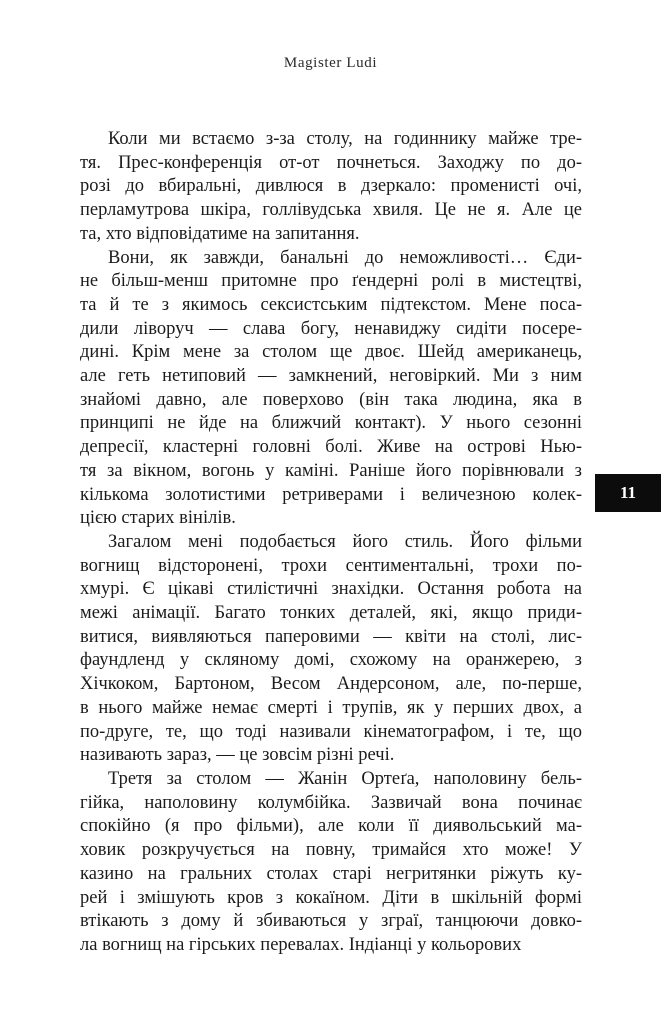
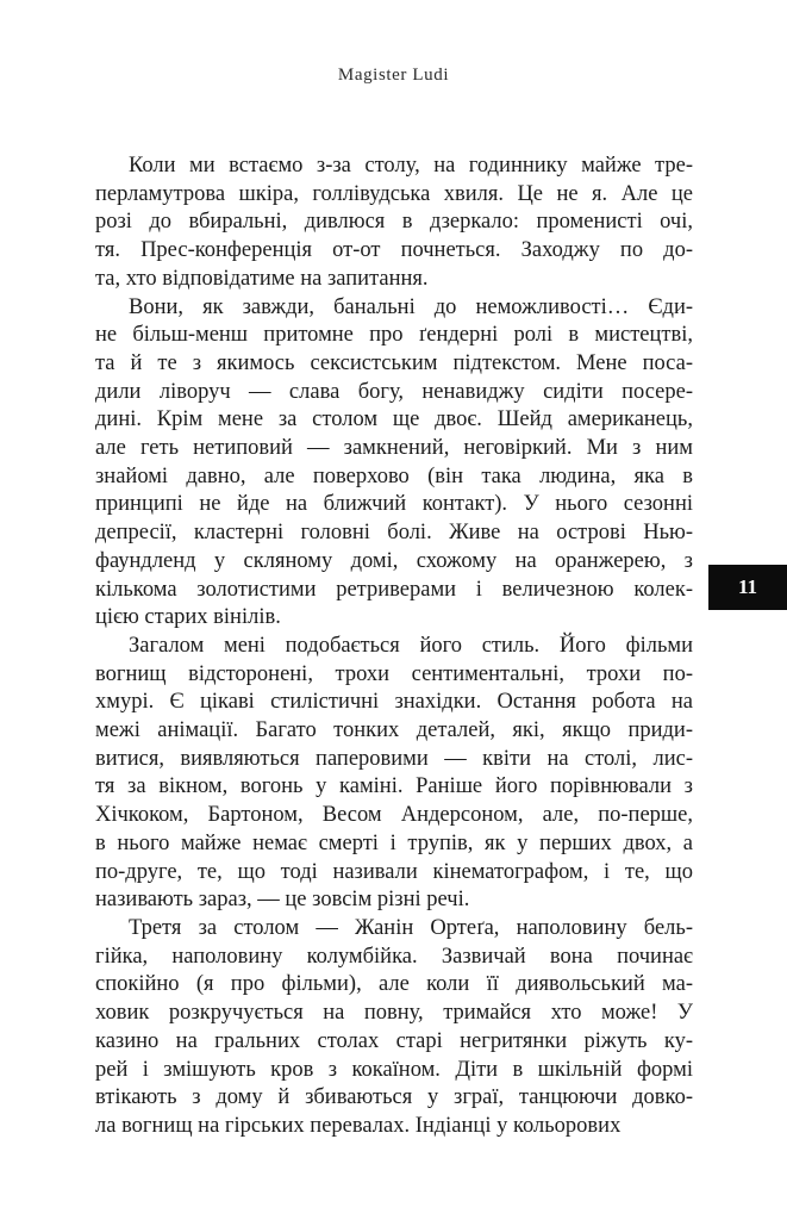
  Magister Ludi
  Коли ми встаємо з-за столу, на годиннику майже тре-
- тя. Прес-конференція от-от почнеться. Заходжу по до-
+ перламутрова шкіра, голлівудська хвиля. Це не я. Але це
  розі до вбиральні, дивлюся в дзеркало: променисті очі,
- перламутрова шкіра, голлівудська хвиля. Це не я. Але це
+ тя. Прес-конференція от-от почнеться. Заходжу по до-
  та, хто відповідатиме на запитання.
  Вони, як завжди, банальні до неможливості… Єди-
  не більш-менш притомне про ґендерні ролі в мистецтві,
  та й те з якимось сексистським підтекстом. Мене поса-
  дили ліворуч — слава богу, ненавиджу сидіти посере-
  дині. Крім мене за столом ще двоє. Шейд американець,
  але геть нетиповий — замкнений, неговіркий. Ми з ним
  знайомі давно, але поверхово (він така людина, яка в
  принципі не йде на ближчий контакт). У нього сезонні
  депресії, кластерні головні болі. Живе на острові Нью-
- тя за вікном, вогонь у каміні. Раніше його порівнювали з
+ фаундленд у скляному домі, схожому на оранжерею, з
  кількома золотистими ретриверами і величезною колек-
  цією старих вінілів.
  Загалом мені подобається його стиль. Його фільми
  вогнищ відсторонені, трохи сентиментальні, трохи по-
  хмурі. Є цікаві стилістичні знахідки. Остання робота на
  межі анімації. Багато тонких деталей, які, якщо приди-
  витися, виявляються паперовими — квіти на столі, лис-
- фаундленд у скляному домі, схожому на оранжерею, з
+ тя за вікном, вогонь у каміні. Раніше його порівнювали з
  Хічкоком, Бартоном, Весом Андерсоном, але, по-перше,
  в нього майже немає смерті і трупів, як у перших двох, а
  по-друге, те, що тоді називали кінематографом, і те, що
  називають зараз, — це зовсім різні речі.
  Третя за столом — Жанін Ортеґа, наполовину бель-
  гійка, наполовину колумбійка. Зазвичай вона починає
  спокійно (я про фільми), але коли її диявольський ма-
  ховик розкручується на повну, тримайся хто може! У
  казино на гральних столах старі негритянки ріжуть ку-
  рей і змішують кров з кокаїном. Діти в шкільній формі
  втікають з дому й збиваються у зграї, танцюючи довко-
  ла вогнищ на гірських перевалах. Індіанці у кольорових
  11
